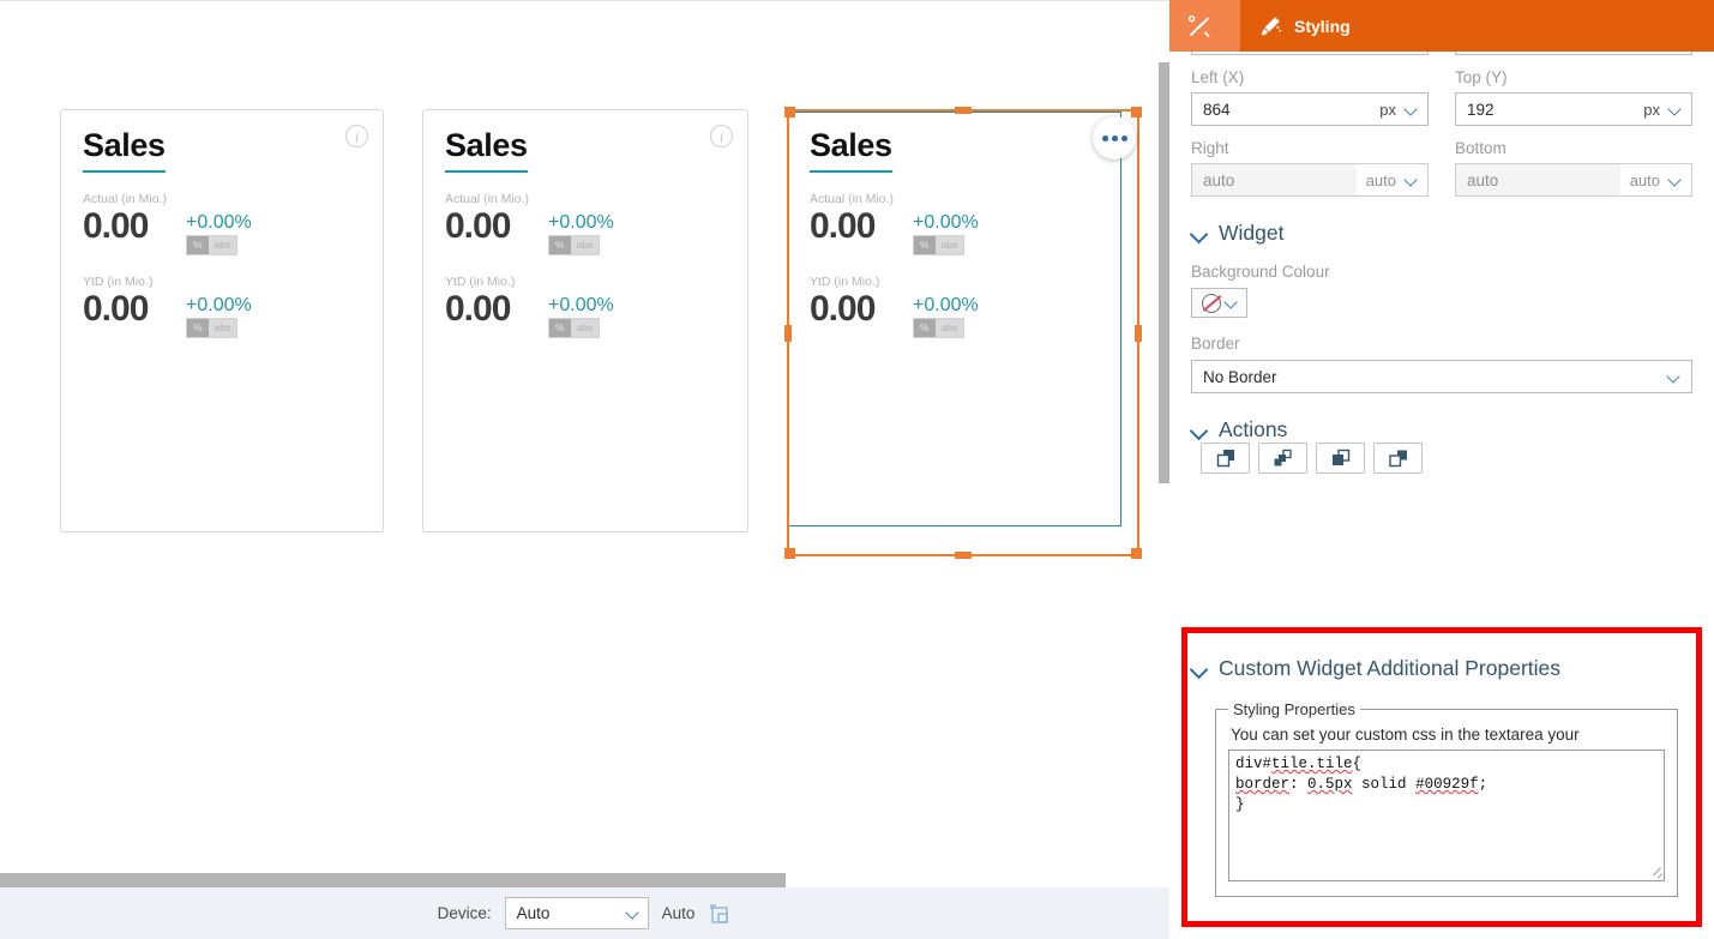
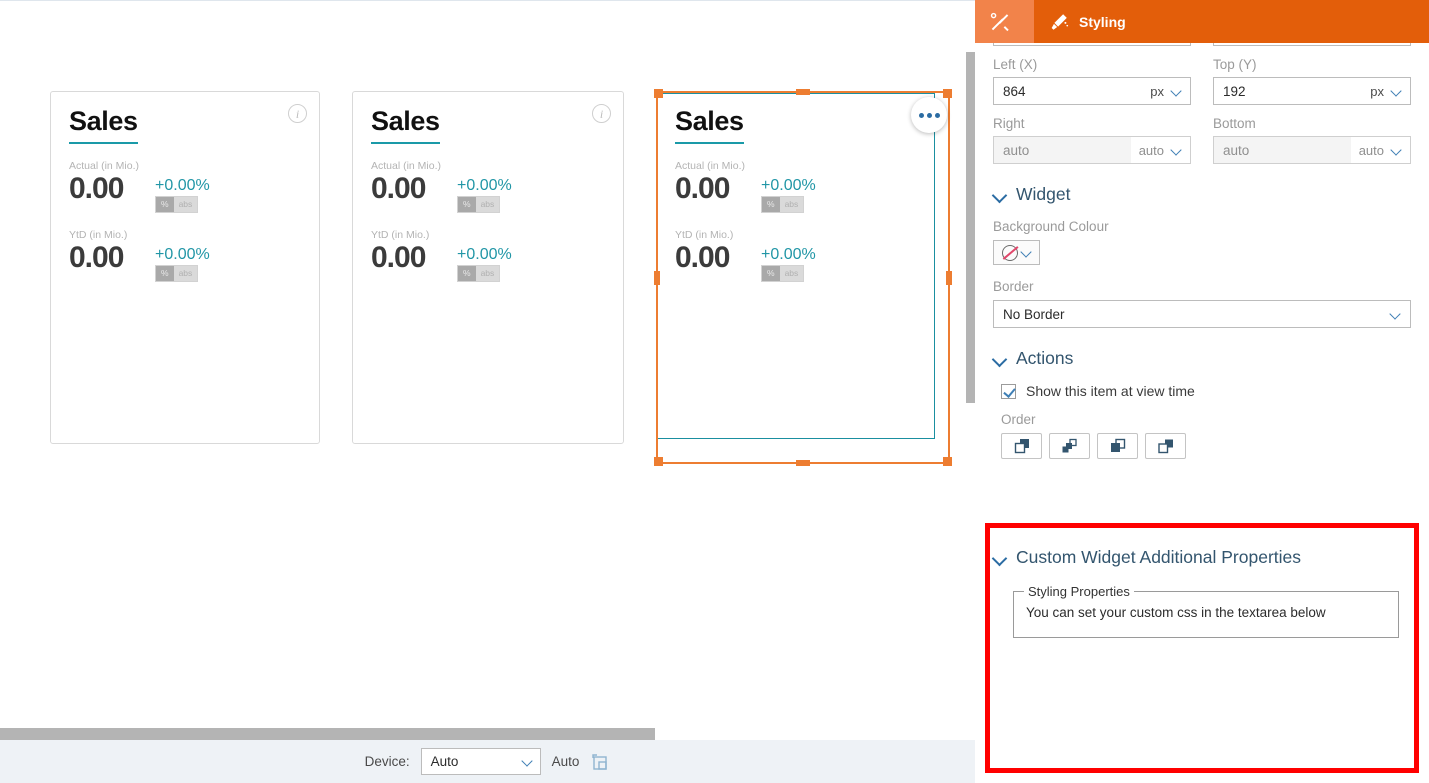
  i
  Sales
  Actual (in Mio.)
  0.00
  +0.00%
  %
  abs
  YtD (in Mio.)
  0.00
  +0.00%
  %
  abs
  i
  Sales
  Actual (in Mio.)
  0.00
  +0.00%
  %
  abs
  YtD (in Mio.)
  0.00
  +0.00%
  %
  abs
  Sales
  Actual (in Mio.)
  0.00
  +0.00%
  %
  abs
  YtD (in Mio.)
  0.00
  +0.00%
  %
  abs
  Device:
  Auto
  Auto
  Left (X)
  864
  px
  Top (Y)
  192
  px
  Right
  auto
  auto
  Bottom
  auto
  auto
  Widget
  Background Colour
  Border
  No Border
  Actions
+ Show this item at view time
+ Order
  Custom Widget Additional Properties
  Styling Properties
- You can set your custom css in the textarea your
+ You can set your custom css in the textarea below
- div#tile.tile{ border: 0.5px solid #00929f; }
  Styling
